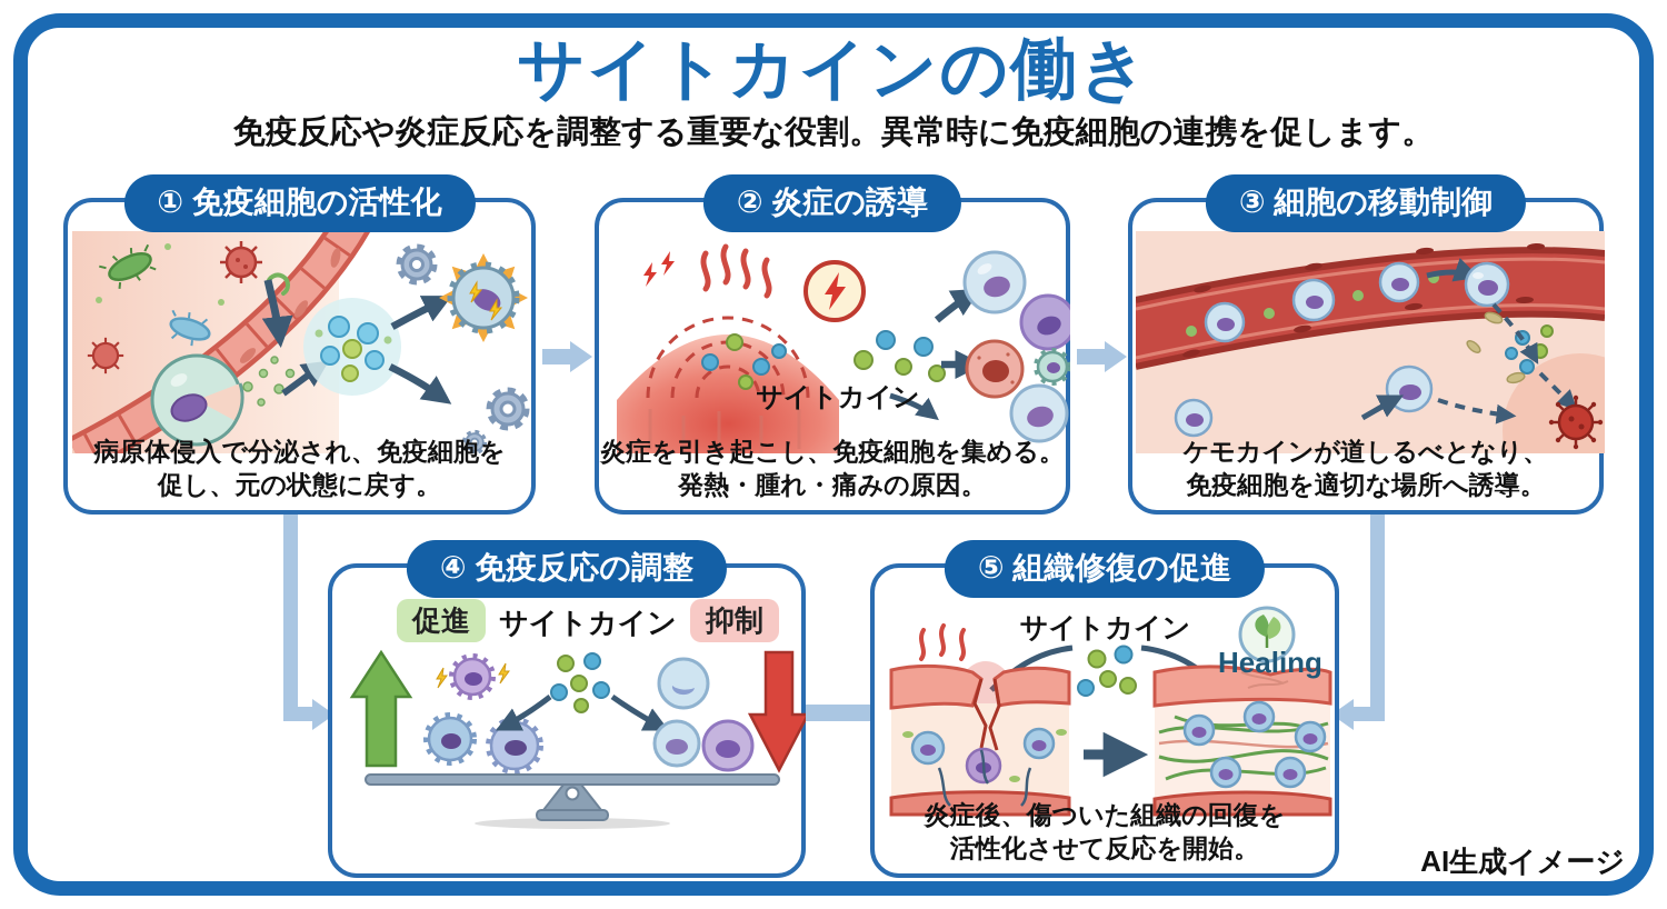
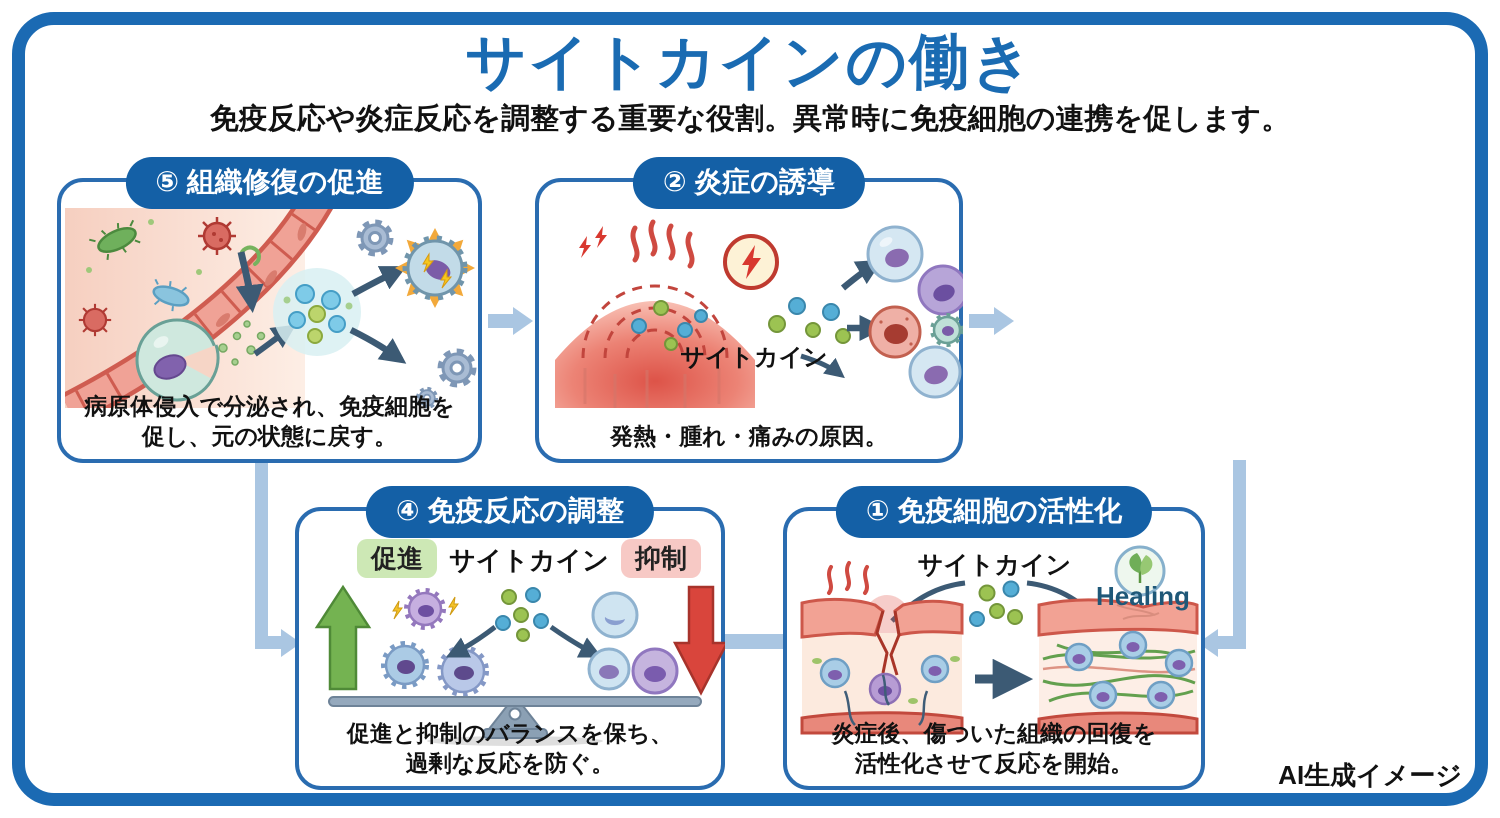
  サイトカインの働き
  免疫反応や炎症反応を調整する重要な役割。異常時に免疫細胞の連携を促します。
- ① 免疫細胞の活性化
+ ⑤ 組織修復の促進
  病原体侵入で分泌され、免疫細胞を
  促し、元の状態に戻す。
  ② 炎症の誘導
  サイトカイン
- 炎症を引き起こし、免疫細胞を集める。
  発熱・腫れ・痛みの原因。
- ③ 細胞の移動制御
- ケモカインが道しるべとなり、
- 免疫細胞を適切な場所へ誘導。
  ④ 免疫反応の調整
  促進
  サイトカイン
  抑制
+ 促進と抑制のバランスを保ち、
+ 過剰な反応を防ぐ。
- ⑤ 組織修復の促進
+ ① 免疫細胞の活性化
  サイトカイン
  Healing
  炎症後、傷ついた組織の回復を
  活性化させて反応を開始。
  AI生成イメージ
